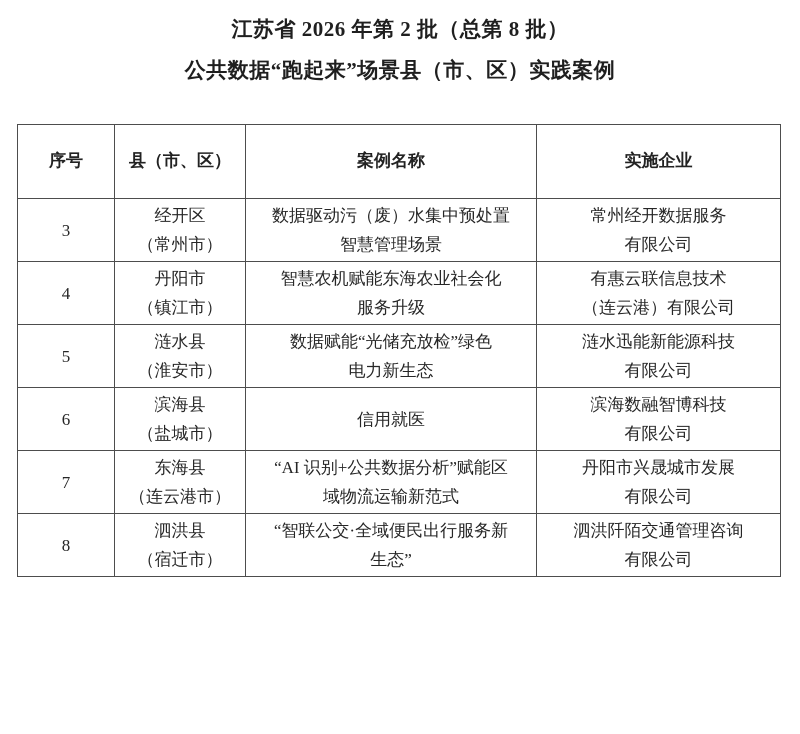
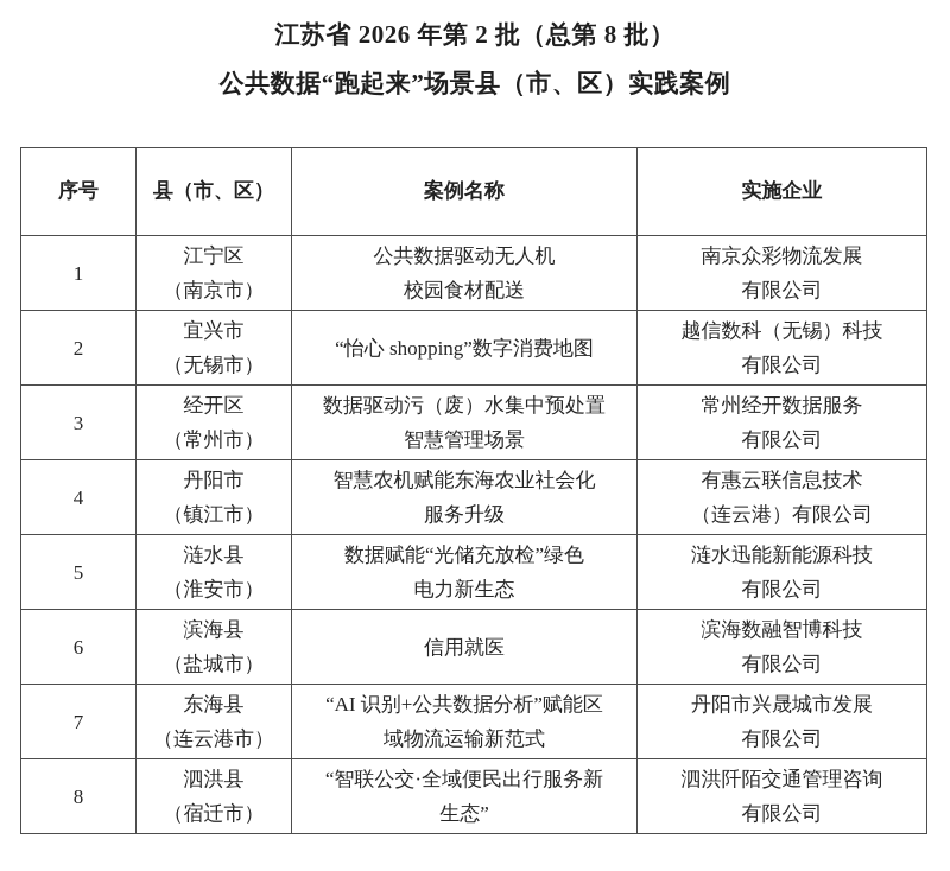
  江苏省 2026 年第 2 批（总第 8 批）
  公共数据“跑起来”场景县（市、区）实践案例
  序号	县（市、区）	案例名称	实施企业
+ 1	江宁区 （南京市）	公共数据驱动无人机 校园食材配送	南京众彩物流发展 有限公司
+ 2	宜兴市 （无锡市）	“怡心 shopping”数字消费地图	越信数科（无锡）科技 有限公司
  3	经开区 （常州市）	数据驱动污（废）水集中预处置 智慧管理场景	常州经开数据服务 有限公司
  4	丹阳市 （镇江市）	智慧农机赋能东海农业社会化 服务升级	有惠云联信息技术 （连云港）有限公司
  5	涟水县 （淮安市）	数据赋能“光储充放检”绿色 电力新生态	涟水迅能新能源科技 有限公司
  6	滨海县 （盐城市）	信用就医	滨海数融智博科技 有限公司
  7	东海县 （连云港市）	“AI 识别+公共数据分析”赋能区 域物流运输新范式	丹阳市兴晟城市发展 有限公司
  8	泗洪县 （宿迁市）	“智联公交·全域便民出行服务新 生态”	泗洪阡陌交通管理咨询 有限公司
